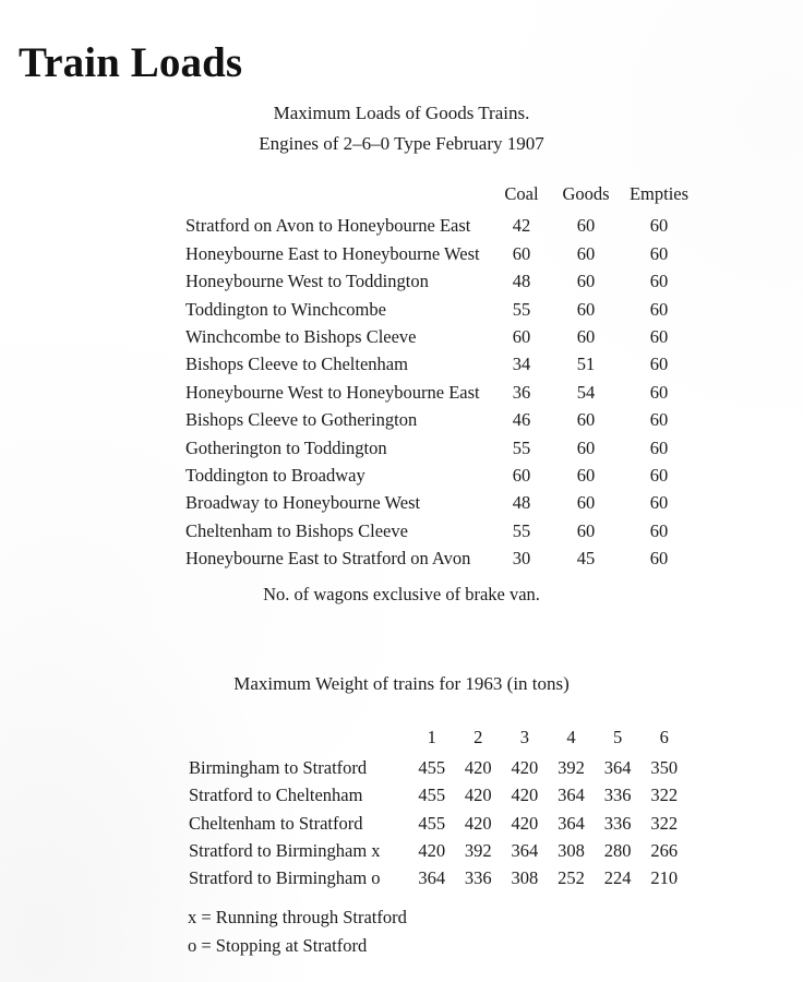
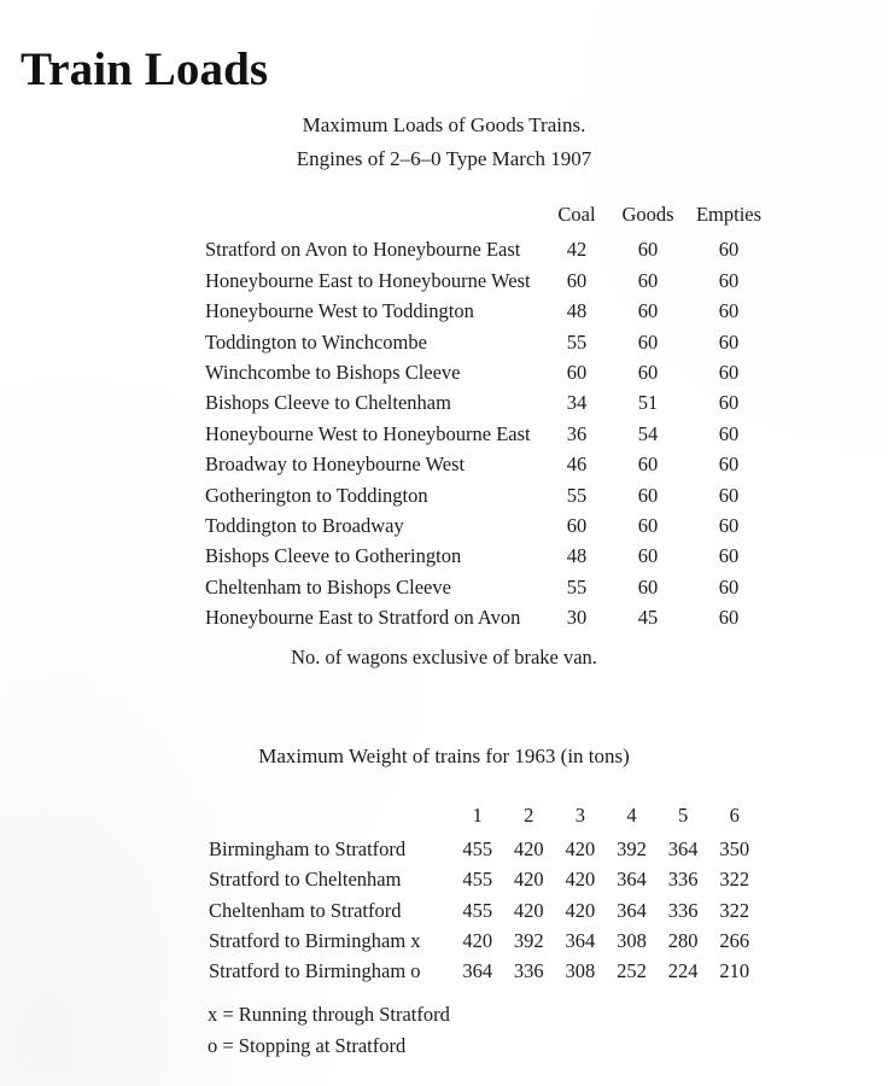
  Train Loads
  Maximum Loads of Goods Trains.
- Engines of 2–6–0 Type February 1907
+ Engines of 2–6–0 Type March 1907
  	Coal	Goods	Empties
  Stratford on Avon to Honeybourne East	42	60	60
  Honeybourne East to Honeybourne West	60	60	60
  Honeybourne West to Toddington	48	60	60
  Toddington to Winchcombe	55	60	60
  Winchcombe to Bishops Cleeve	60	60	60
  Bishops Cleeve to Cheltenham	34	51	60
  Honeybourne West to Honeybourne East	36	54	60
- Bishops Cleeve to Gotherington	46	60	60
+ Broadway to Honeybourne West	46	60	60
  Gotherington to Toddington	55	60	60
  Toddington to Broadway	60	60	60
- Broadway to Honeybourne West	48	60	60
+ Bishops Cleeve to Gotherington	48	60	60
  Cheltenham to Bishops Cleeve	55	60	60
  Honeybourne East to Stratford on Avon	30	45	60
  No. of wagons exclusive of brake van.
  Maximum Weight of trains for 1963 (in tons)
  	1	2	3	4	5	6
  Birmingham to Stratford	455	420	420	392	364	350
  Stratford to Cheltenham	455	420	420	364	336	322
  Cheltenham to Stratford	455	420	420	364	336	322
  Stratford to Birmingham x	420	392	364	308	280	266
  Stratford to Birmingham o	364	336	308	252	224	210
  x = Running through Stratford
  o = Stopping at Stratford
